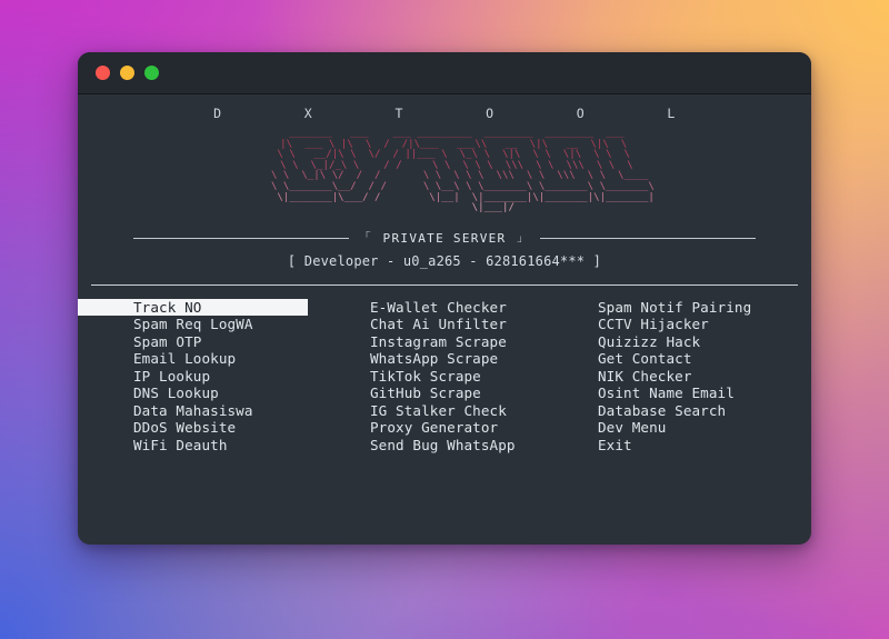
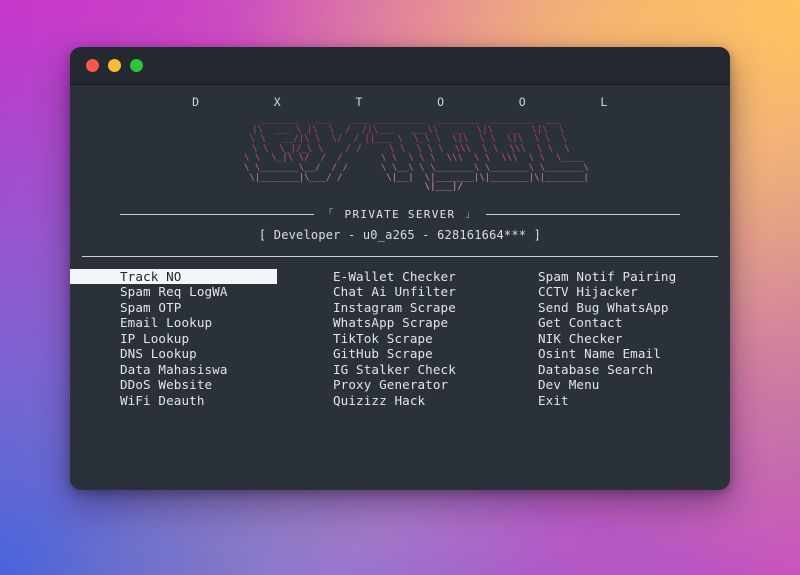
  D X T O O L
  _______ ___ ___ _________ ________ ________ ___
  |\ ___ \ |\ \ / /|\___ ___\\ __ \|\ __ \|\ \
  \ \ __/|\ \ \/ / ||___ \ \_\ \ \|\ \ \ \|\ \ \ \
  \ \ \_|/_\ \ / / \ \ \ \ \ \\\ \ \ \\\ \ \ \
  \ \ \_|\ \/ / / \ \ \ \ \ \\\ \ \ \\\ \ \ \____
  \ \_______\__/ / / \ \__\ \ \_______\ \_______\ \_______\
  \|_______|\___/ / \|__| \|_______|\|_______|\|_______|
  \|___|/
  「
  PRIVATE SERVER
  」
  [ Developer - u0_a265 - 628161664*** ]
  Track NO
  Spam Req LogWA
  Spam OTP
  Email Lookup
  IP Lookup
  DNS Lookup
  Data Mahasiswa
  DDoS Website
  WiFi Deauth
  E-Wallet Checker
  Chat Ai Unfilter
  Instagram Scrape
  WhatsApp Scrape
  TikTok Scrape
  GitHub Scrape
  IG Stalker Check
  Proxy Generator
- Send Bug WhatsApp
+ Quizizz Hack
  Spam Notif Pairing
  CCTV Hijacker
- Quizizz Hack
+ Send Bug WhatsApp
  Get Contact
  NIK Checker
  Osint Name Email
  Database Search
  Dev Menu
  Exit
